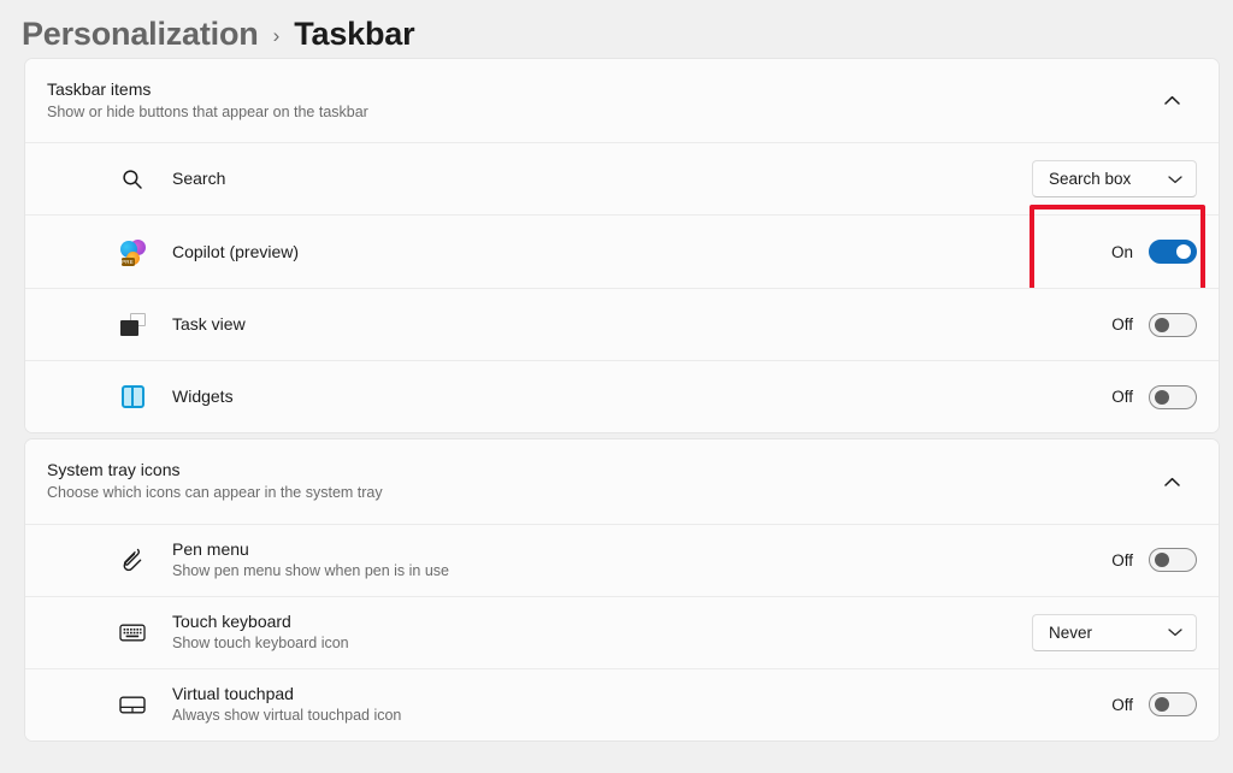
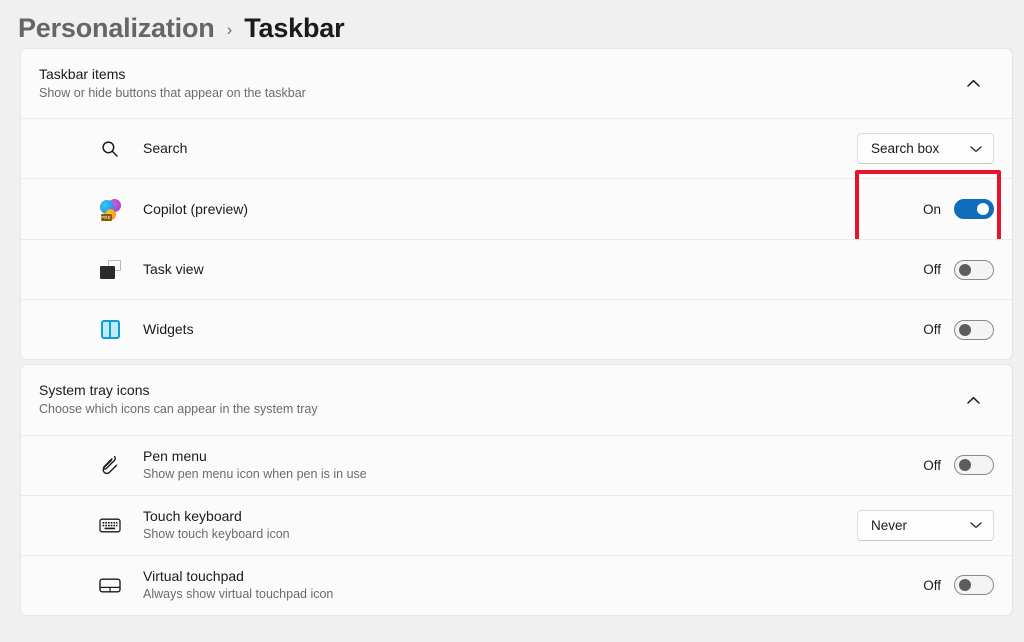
  Personalization
  ›
  Taskbar
  Taskbar items
  Show or hide buttons that appear on the taskbar
  Search
  Search box
  Copilot (preview)
  On
  Task view
  Off
  Widgets
  Off
  System tray icons
  Choose which icons can appear in the system tray
  Pen menu
- Show pen menu show when pen is in use
+ Show pen menu icon when pen is in use
  Off
  Touch keyboard
  Show touch keyboard icon
  Never
  Virtual touchpad
  Always show virtual touchpad icon
  Off
